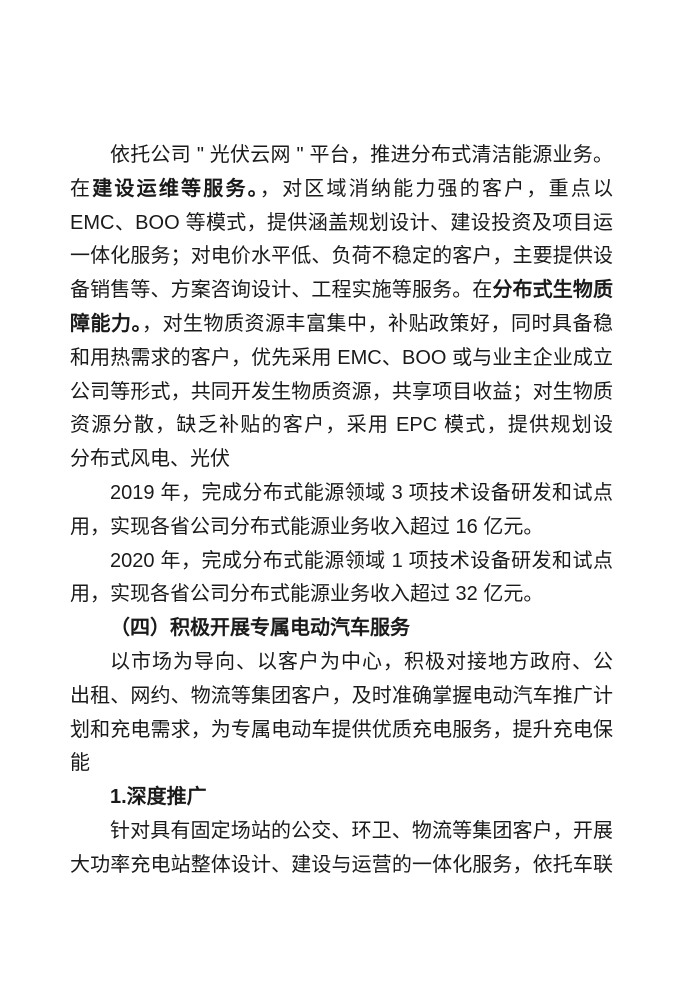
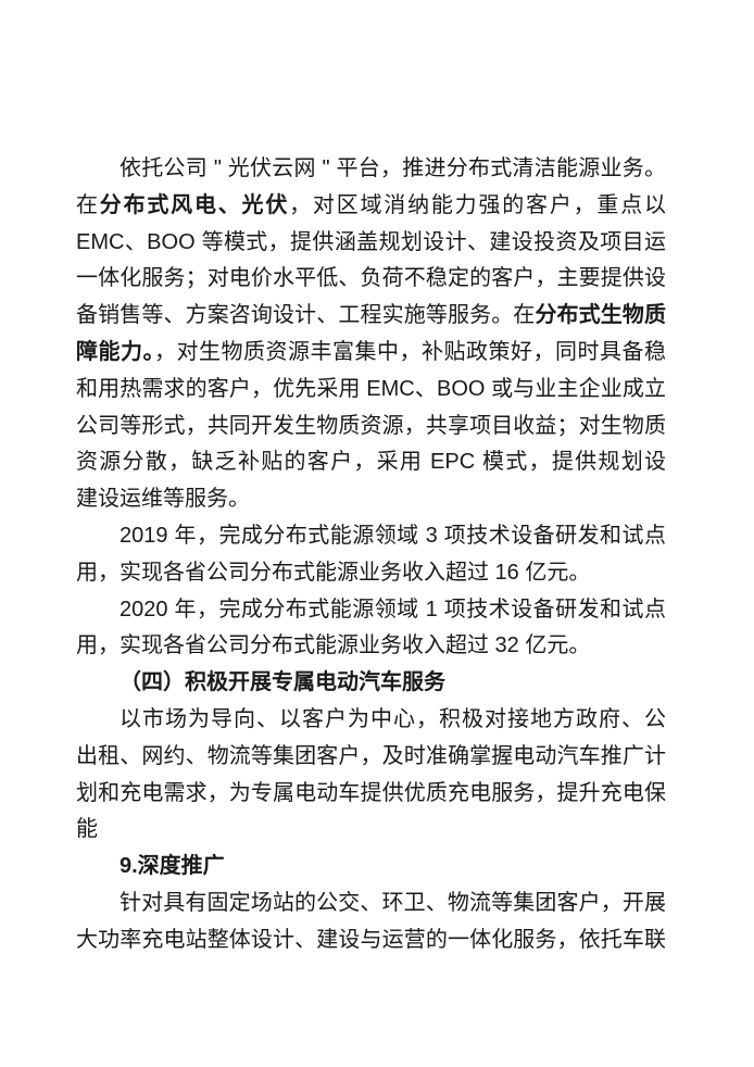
  依托公司 " 光伏云网 " 平台，推进分布式清洁能源业务。
- 在建设运维等服务。，对区域消纳能力强的客户，重点以
+ 在分布式风电、光伏，对区域消纳能力强的客户，重点以
  EMC、BOO 等模式，提供涵盖规划设计、建设投资及项目运
  一体化服务；对电价水平低、负荷不稳定的客户，主要提供设
  备销售等、方案咨询设计、工程实施等服务。在分布式生物质
  障能力。，对生物质资源丰富集中，补贴政策好，同时具备稳
  和用热需求的客户，优先采用 EMC、BOO 或与业主企业成立
  公司等形式，共同开发生物质资源，共享项目收益；对生物质
  资源分散，缺乏补贴的客户，采用 EPC 模式，提供规划设
- 分布式风电、光伏
+ 建设运维等服务。
  2019 年，完成分布式能源领域 3 项技术设备研发和试点
  用，实现各省公司分布式能源业务收入超过 16 亿元。
  2020 年，完成分布式能源领域 1 项技术设备研发和试点
  用，实现各省公司分布式能源业务收入超过 32 亿元。
  （四）积极开展专属电动汽车服务
  以市场为导向、以客户为中心，积极对接地方政府、公
  出租、网约、物流等集团客户，及时准确掌握电动汽车推广计
  划和充电需求，为专属电动车提供优质充电服务，提升充电保
  能
- 1.深度推广
+ 9.深度推广
  针对具有固定场站的公交、环卫、物流等集团客户，开展
  大功率充电站整体设计、建设与运营的一体化服务，依托车联
